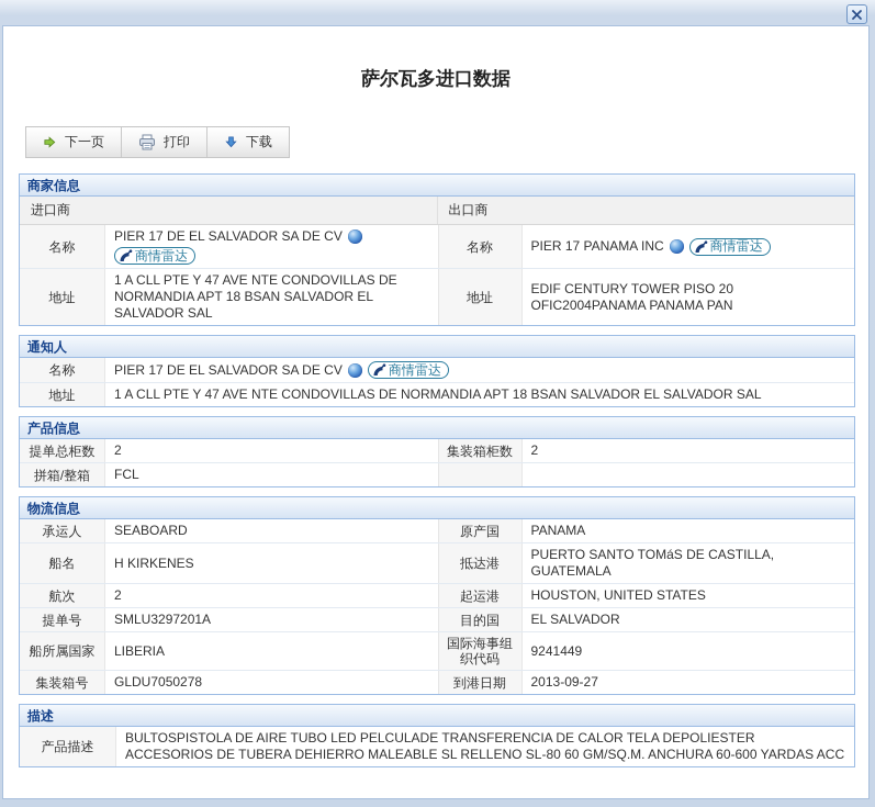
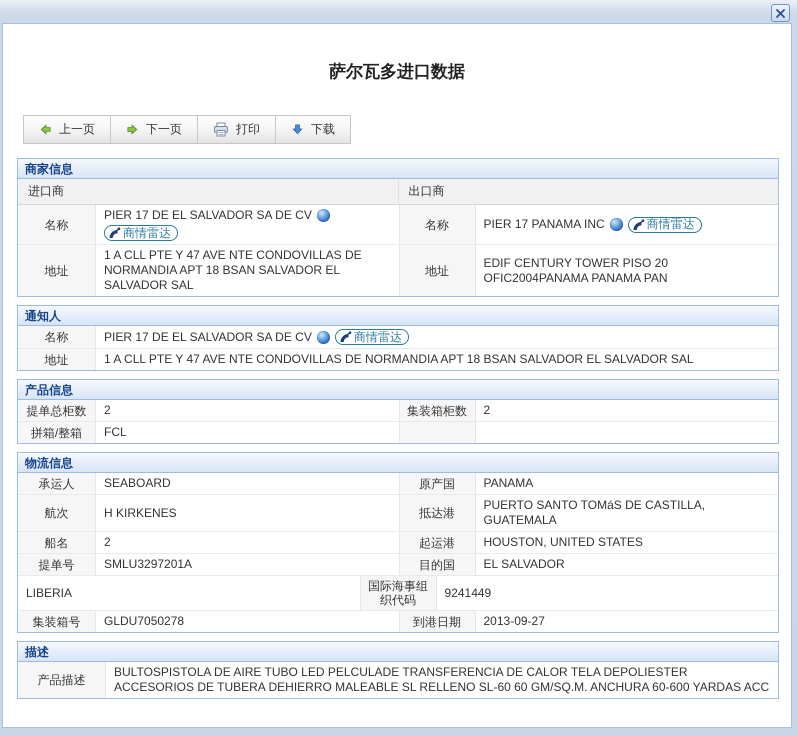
  萨尔瓦多进口数据
+ 上一页
  下一页
  打印
  下载
  商家信息
  进口商
  出口商
  名称
  PIER 17 DE EL SALVADOR SA DE CV
  商情雷达
  名称
  PIER 17 PANAMA INC
  商情雷达
  地址
  1 A CLL PTE Y 47 AVE NTE CONDOVILLAS DE NORMANDIA APT 18 BSAN SALVADOR EL SALVADOR SAL
  地址
  EDIF CENTURY TOWER PISO 20 OFIC2004PANAMA PANAMA PAN
  通知人
  名称
  PIER 17 DE EL SALVADOR SA DE CV
  商情雷达
  地址
  1 A CLL PTE Y 47 AVE NTE CONDOVILLAS DE NORMANDIA APT 18 BSAN SALVADOR EL SALVADOR SAL
  产品信息
  提单总柜数
  2
  集装箱柜数
  2
  拼箱/整箱
  FCL
  物流信息
  承运人
  SEABOARD
  原产国
  PANAMA
- 船名
+ 航次
  H KIRKENES
  抵达港
  PUERTO SANTO TOMáS DE CASTILLA, GUATEMALA
- 航次
+ 船名
  2
  起运港
  HOUSTON, UNITED STATES
  提单号
  SMLU3297201A
  目的国
  EL SALVADOR
- 船所属国家
  LIBERIA
  国际海事组织代码
  9241449
  集装箱号
  GLDU7050278
  到港日期
  2013-09-27
  描述
  产品描述
- BULTOSPISTOLA DE AIRE TUBO LED PELCULADE TRANSFERENCIA DE CALOR TELA DEPOLIESTER ACCESORIOS DE TUBERA DEHIERRO MALEABLE SL RELLENO SL-80 60 GM/SQ.M. ANCHURA 60-600 YARDAS ACC
+ BULTOSPISTOLA DE AIRE TUBO LED PELCULADE TRANSFERENCIA DE CALOR TELA DEPOLIESTER ACCESORIOS DE TUBERA DEHIERRO MALEABLE SL RELLENO SL-60 60 GM/SQ.M. ANCHURA 60-600 YARDAS ACC
